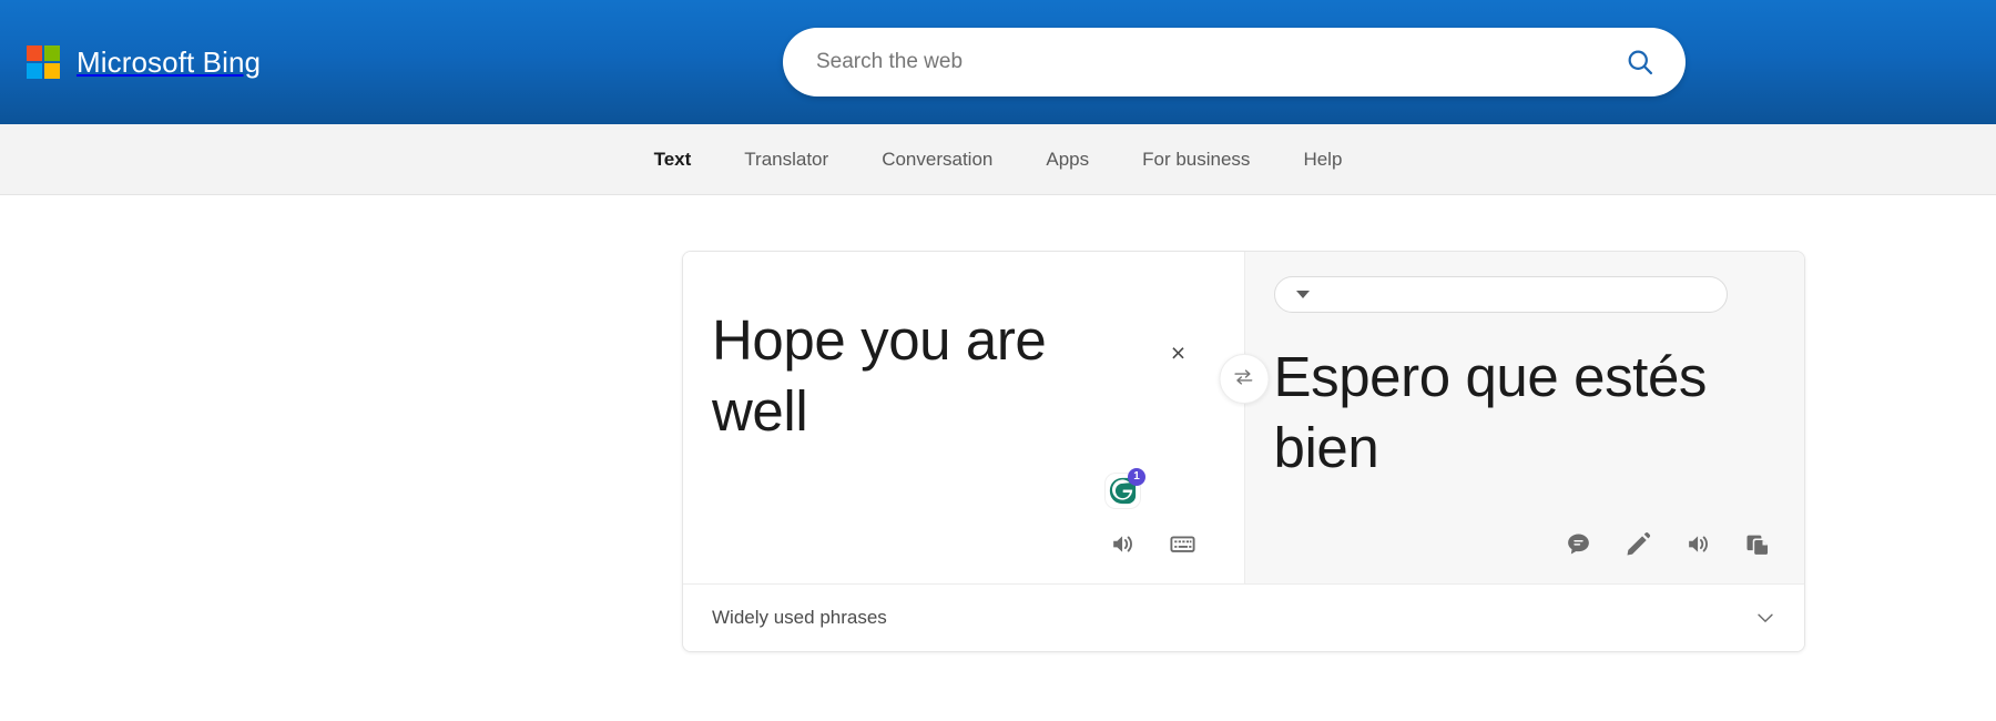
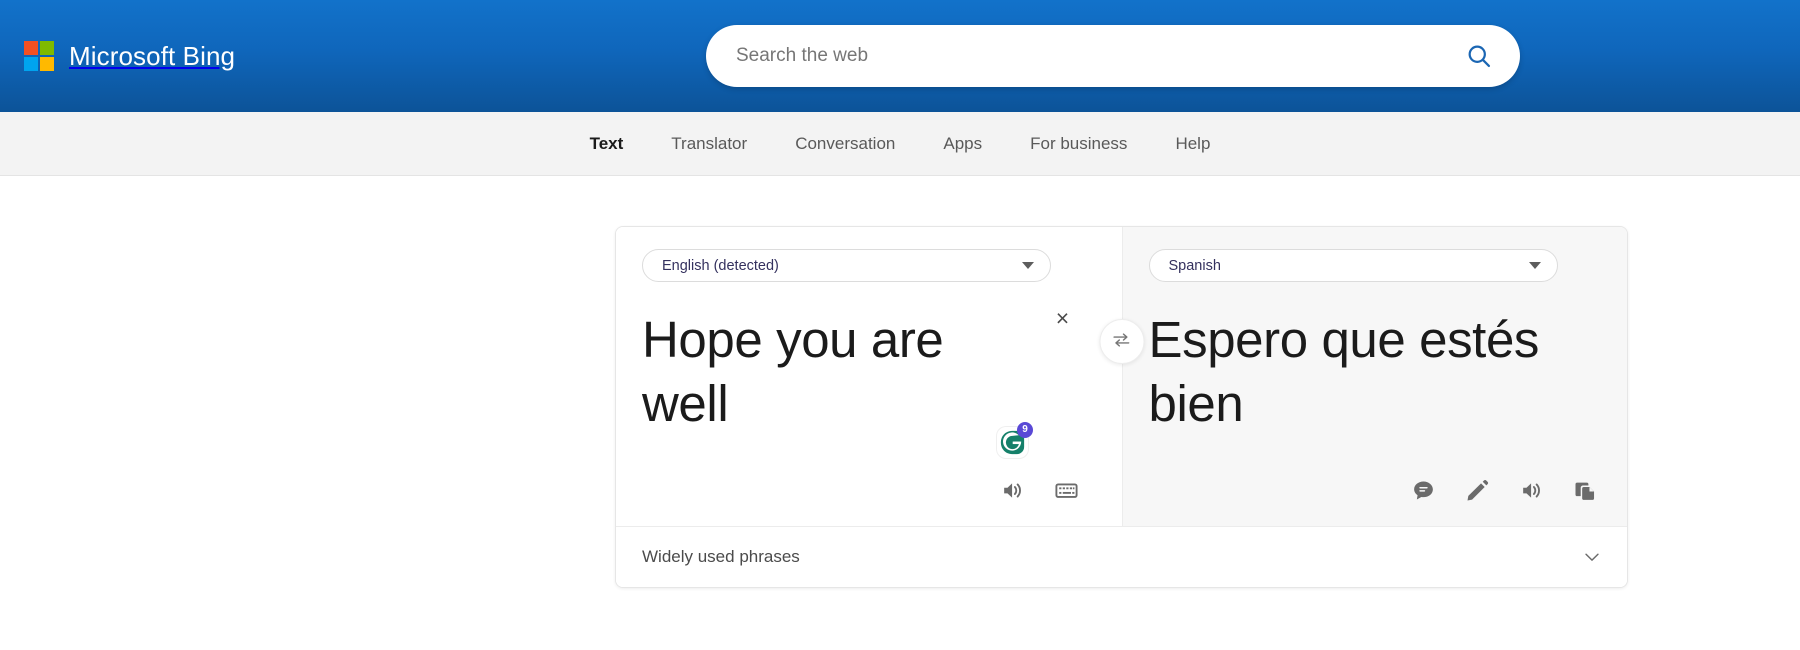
  Microsoft Bing
  Search the web
  Text
  Translator
  Conversation
  Apps
  For business
  Help
+ English (detected)
  Hope you are well
  ×
- 1
+ 9
+ Spanish
  Espero que estés bien
  Widely used phrases
